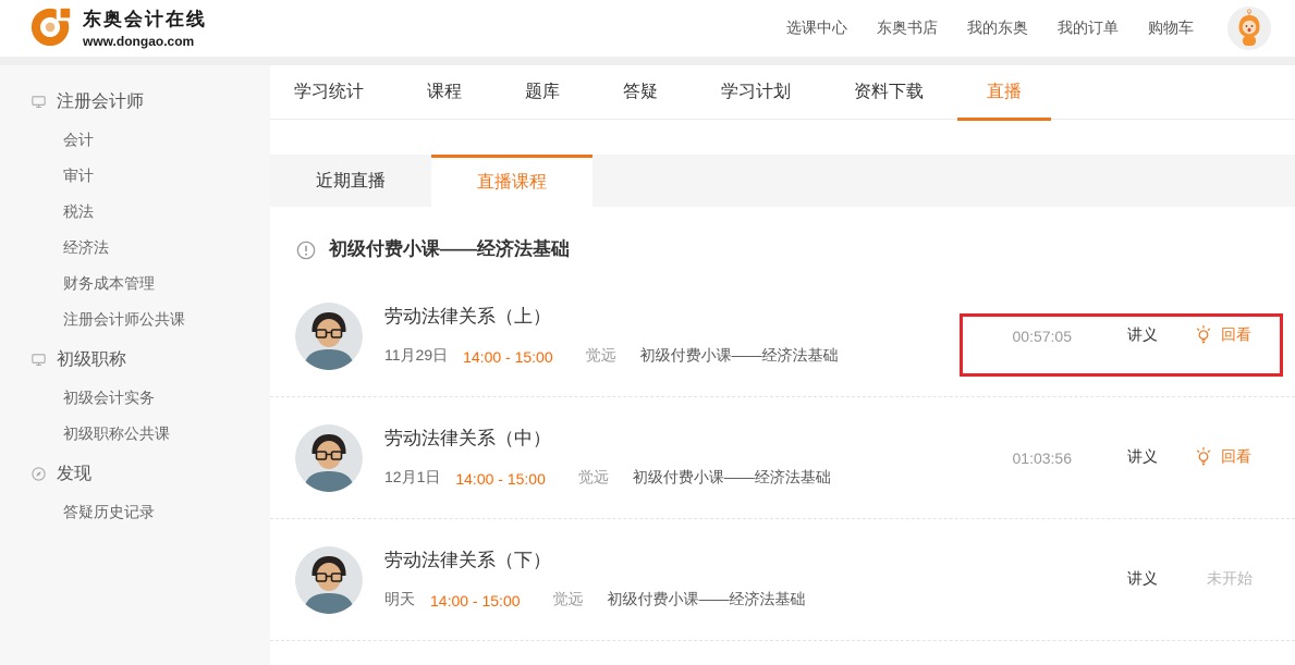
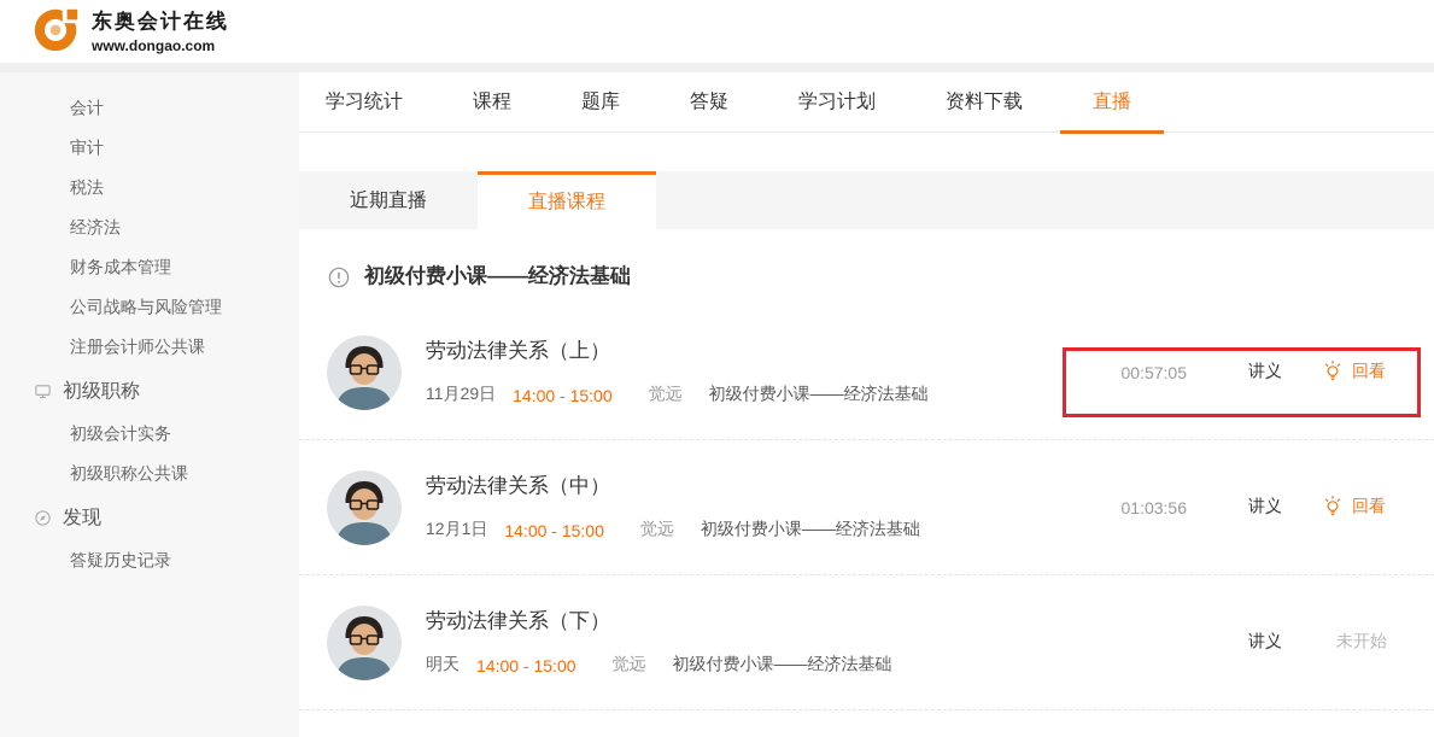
  东奥会计在线
  www.dongao.com
- 选课中心
- 东奥书店
- 我的东奥
- 我的订单
- 购物车
- 注册会计师
  会计
  审计
  税法
  经济法
  财务成本管理
+ 公司战略与风险管理
  注册会计师公共课
  初级职称
  初级会计实务
  初级职称公共课
  发现
  答疑历史记录
  学习统计
  课程
  题库
  答疑
  学习计划
  资料下载
  直播
  近期直播
  直播课程
  初级付费小课——经济法基础
  劳动法律关系（上）
  11月29日
  14:00 - 15:00
  觉远
  初级付费小课——经济法基础
  00:57:05
  讲义
  回看
  劳动法律关系（中）
  12月1日
  14:00 - 15:00
  觉远
  初级付费小课——经济法基础
  01:03:56
  讲义
  回看
  劳动法律关系（下）
  明天
  14:00 - 15:00
  觉远
  初级付费小课——经济法基础
  讲义
  未开始
